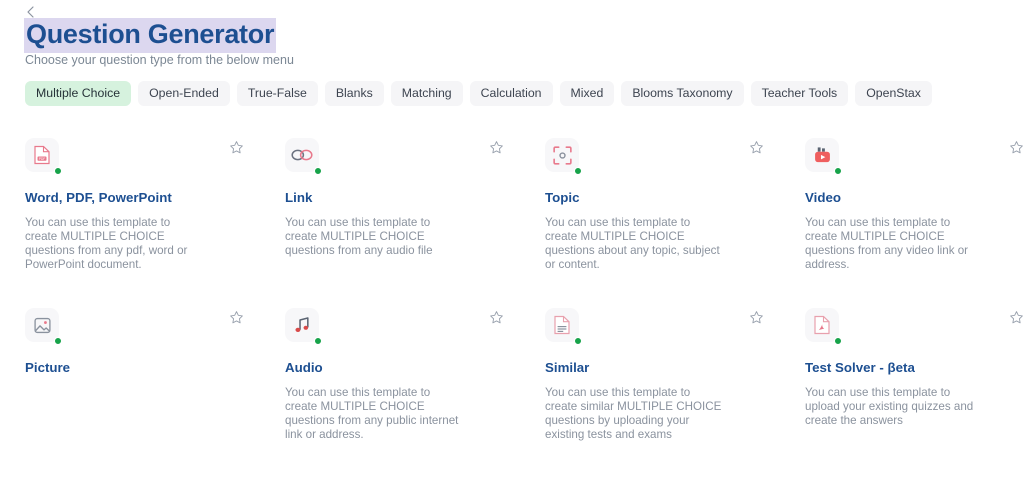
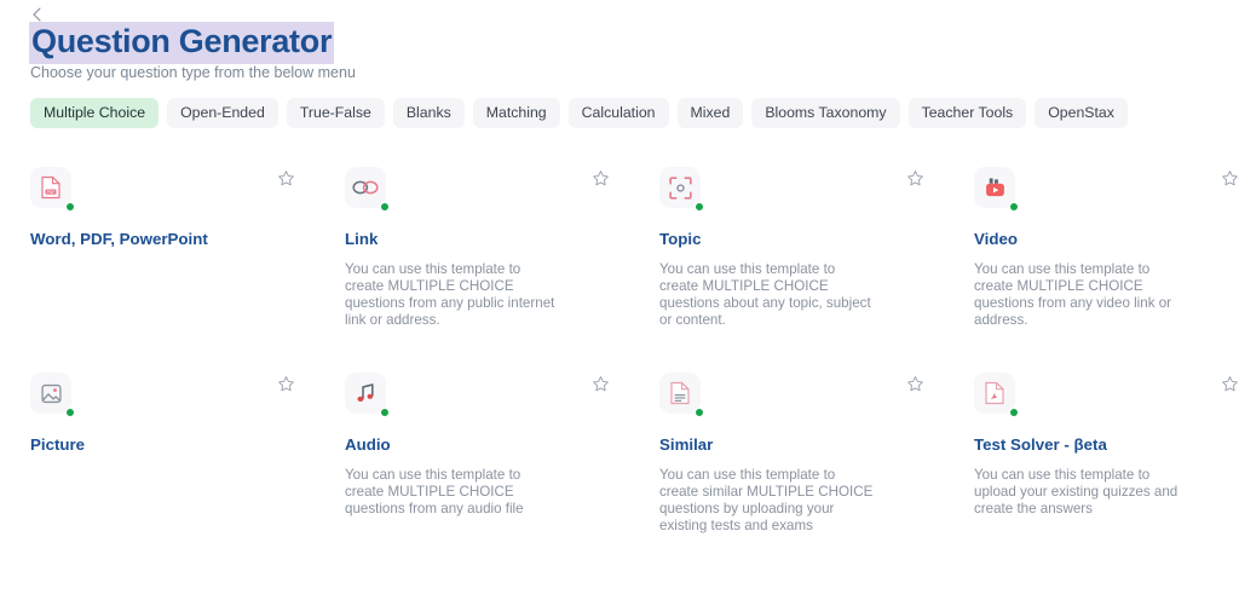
  Question Generator
  Choose your question type from the below menu
  Multiple Choice
  Open-Ended
  True-False
  Blanks
  Matching
  Calculation
  Mixed
  Blooms Taxonomy
  Teacher Tools
  OpenStax
  Word, PDF, PowerPoint
- You can use this template to create MULTIPLE CHOICE questions from any pdf, word or PowerPoint document.
  Link
- You can use this template to create MULTIPLE CHOICE questions from any audio file
+ You can use this template to create MULTIPLE CHOICE questions from any public internet link or address.
  Topic
  You can use this template to create MULTIPLE CHOICE questions about any topic, subject or content.
  Video
  You can use this template to create MULTIPLE CHOICE questions from any video link or address.
  Picture
  Audio
- You can use this template to create MULTIPLE CHOICE questions from any public internet link or address.
+ You can use this template to create MULTIPLE CHOICE questions from any audio file
  Similar
  You can use this template to create similar MULTIPLE CHOICE questions by uploading your existing tests and exams
  Test Solver - βeta
  You can use this template to upload your existing quizzes and create the answers
